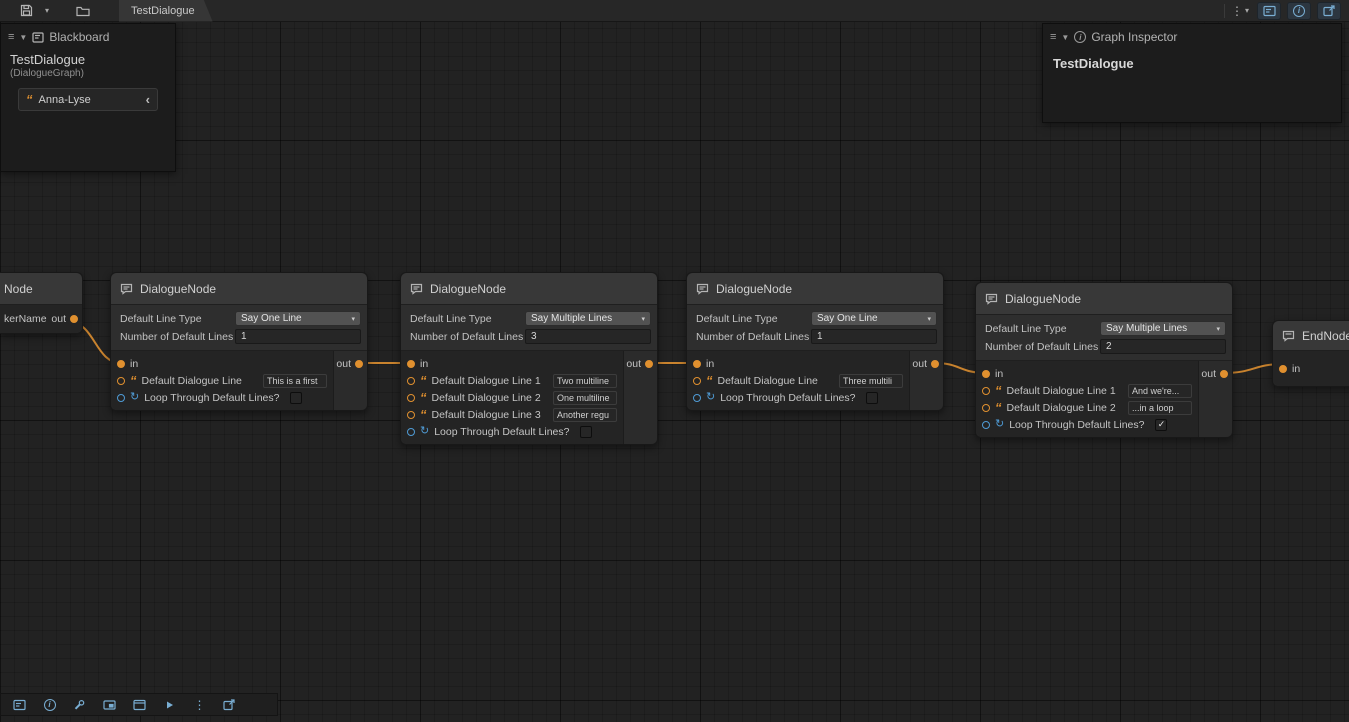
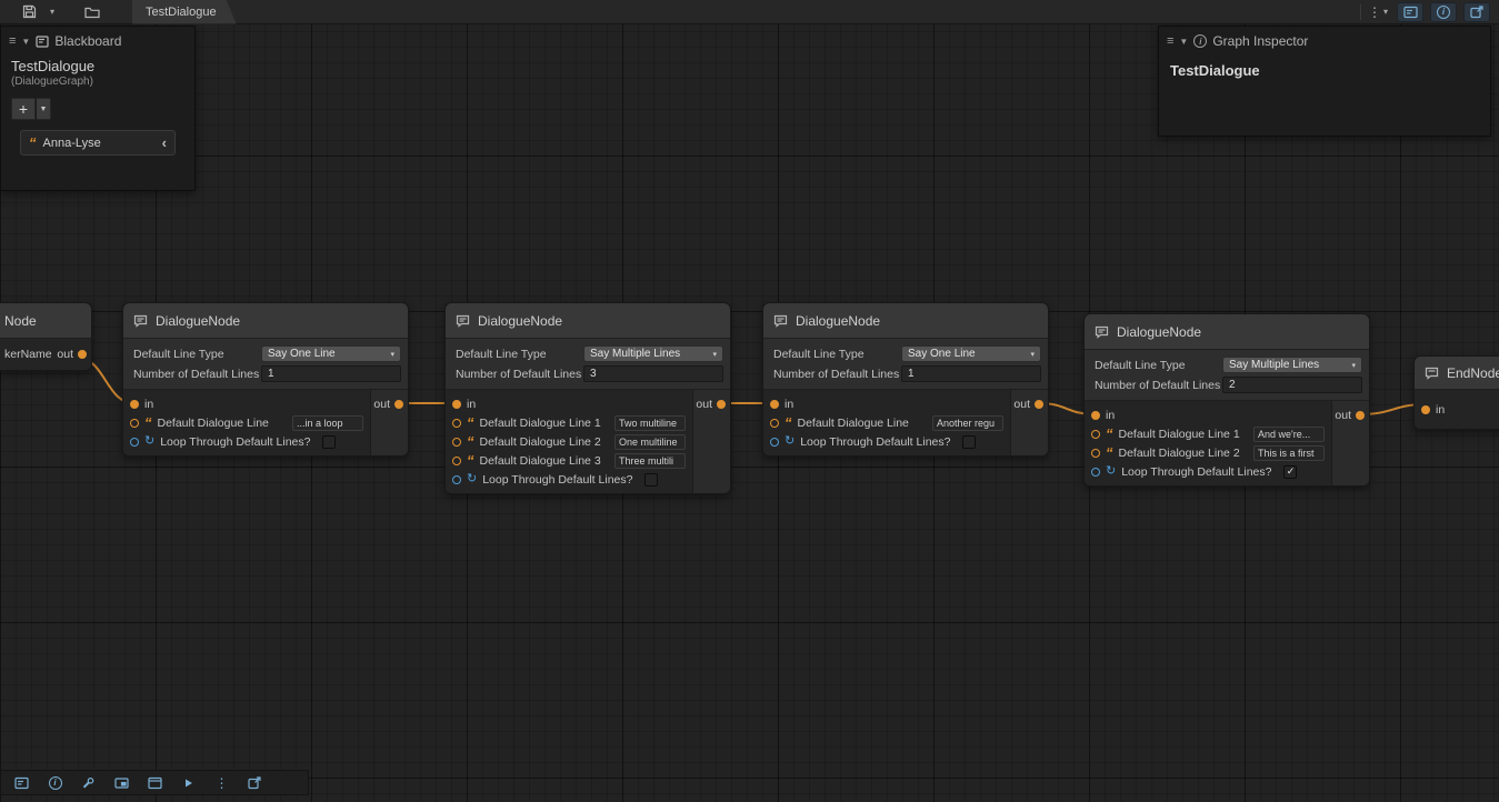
  ▾
  TestDialogue
  ⋮
  ▾
  i
  ≡
  ▼
  Blackboard
  TestDialogue
  (DialogueGraph)
+ +
  “
  Anna-Lyse
  ‹
  ≡
  ▼
  i
  Graph Inspector
  TestDialogue
  Node
  kerName
  out
  DialogueNode
  Default Line Type
  Say One Line
  Number of Default Lines
  1
  in
  “
  Default Dialogue Line
- This is a first
+ ...in a loop
  ↻
  Loop Through Default Lines?
  out
  DialogueNode
  Default Line Type
  Say Multiple Lines
  Number of Default Lines
  3
  in
  “
  Default Dialogue Line 1
  Two multiline
  “
  Default Dialogue Line 2
  One multiline
  “
  Default Dialogue Line 3
- Another regu
+ Three multili
  ↻
  Loop Through Default Lines?
  out
  DialogueNode
  Default Line Type
  Say One Line
  Number of Default Lines
  1
  in
  “
  Default Dialogue Line
- Three multili
+ Another regu
  ↻
  Loop Through Default Lines?
  out
  DialogueNode
  Default Line Type
  Say Multiple Lines
  Number of Default Lines
  2
  in
  “
  Default Dialogue Line 1
  And we're...
  “
  Default Dialogue Line 2
- ...in a loop
+ This is a first
  ↻
  Loop Through Default Lines?
  ✓
  out
  EndNod
  in
  i
  ⋮
